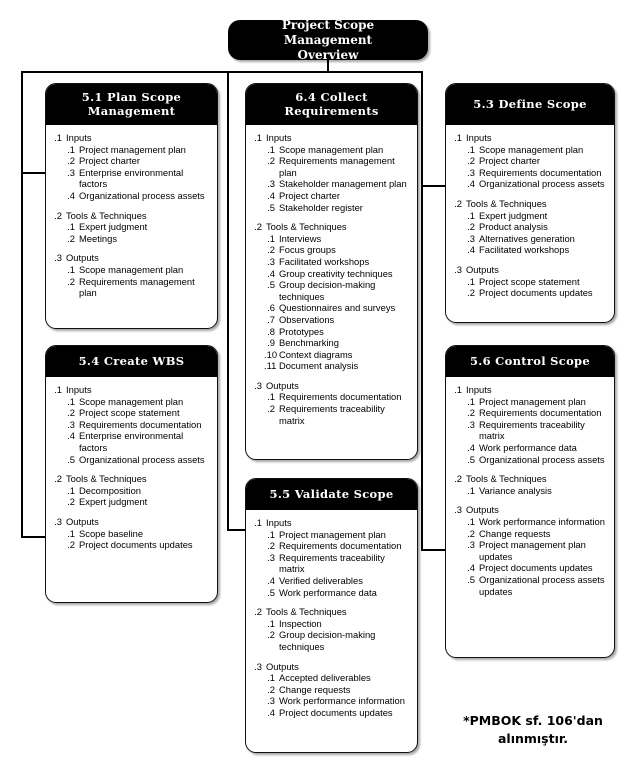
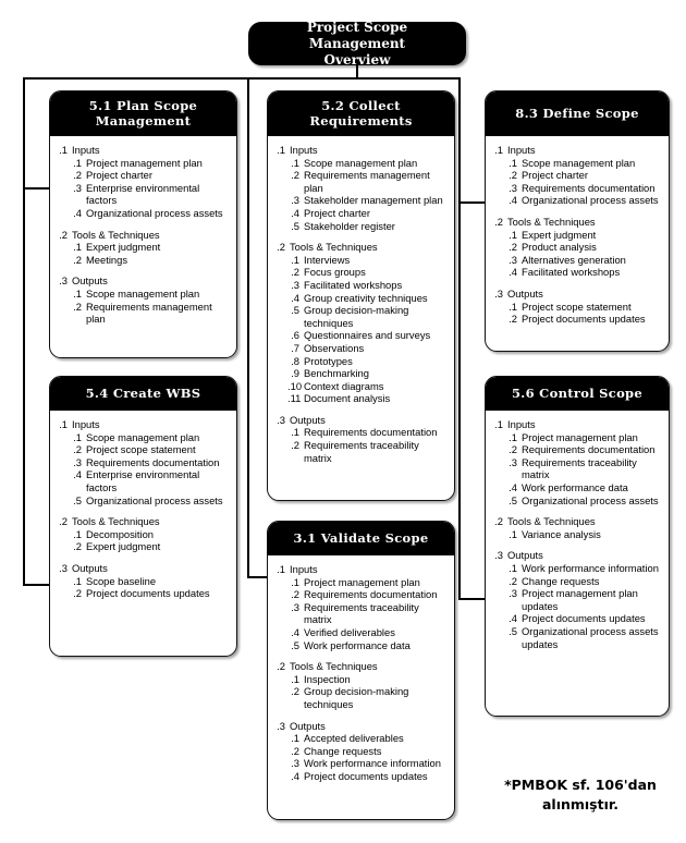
  Project Scope Management
  Overview
  5.1 Plan Scope
  Management
  .1
  Inputs
  .1
  Project management plan
  .2
  Project charter
  .3
  Enterprise environmental factors
  .4
  Organizational process assets
  .2
  Tools & Techniques
  .1
  Expert judgment
  .2
  Meetings
  .3
  Outputs
  .1
  Scope management plan
  .2
  Requirements management plan
- 6.4 Collect
+ 5.2 Collect
  Requirements
  .1
  Inputs
  .1
  Scope management plan
  .2
  Requirements management plan
  .3
  Stakeholder management plan
  .4
  Project charter
  .5
  Stakeholder register
  .2
  Tools & Techniques
  .1
  Interviews
  .2
  Focus groups
  .3
  Facilitated workshops
  .4
  Group creativity techniques
  .5
  Group decision-making techniques
  .6
  Questionnaires and surveys
  .7
  Observations
  .8
  Prototypes
  .9
  Benchmarking
  .10
  Context diagrams
  .11
  Document analysis
  .3
  Outputs
  .1
  Requirements documentation
  .2
  Requirements traceability matrix
- 5.3 Define Scope
+ 8.3 Define Scope
  .1
  Inputs
  .1
  Scope management plan
  .2
  Project charter
  .3
  Requirements documentation
  .4
  Organizational process assets
  .2
  Tools & Techniques
  .1
  Expert judgment
  .2
  Product analysis
  .3
  Alternatives generation
  .4
  Facilitated workshops
  .3
  Outputs
  .1
  Project scope statement
  .2
  Project documents updates
  5.4 Create WBS
  .1
  Inputs
  .1
  Scope management plan
  .2
  Project scope statement
  .3
  Requirements documentation
  .4
  Enterprise environmental factors
  .5
  Organizational process assets
  .2
  Tools & Techniques
  .1
  Decomposition
  .2
  Expert judgment
  .3
  Outputs
  .1
  Scope baseline
  .2
  Project documents updates
- 5.5 Validate Scope
+ 3.1 Validate Scope
  .1
  Inputs
  .1
  Project management plan
  .2
  Requirements documentation
  .3
  Requirements traceability matrix
  .4
  Verified deliverables
  .5
  Work performance data
  .2
  Tools & Techniques
  .1
  Inspection
  .2
  Group decision-making techniques
  .3
  Outputs
  .1
  Accepted deliverables
  .2
  Change requests
  .3
  Work performance information
  .4
  Project documents updates
  5.6 Control Scope
  .1
  Inputs
  .1
  Project management plan
  .2
  Requirements documentation
  .3
  Requirements traceability matrix
  .4
  Work performance data
  .5
  Organizational process assets
  .2
  Tools & Techniques
  .1
  Variance analysis
  .3
  Outputs
  .1
  Work performance information
  .2
  Change requests
  .3
  Project management plan updates
  .4
  Project documents updates
  .5
  Organizational process assets updates
  *PMBOK sf. 106'dan
  alınmıştır.
